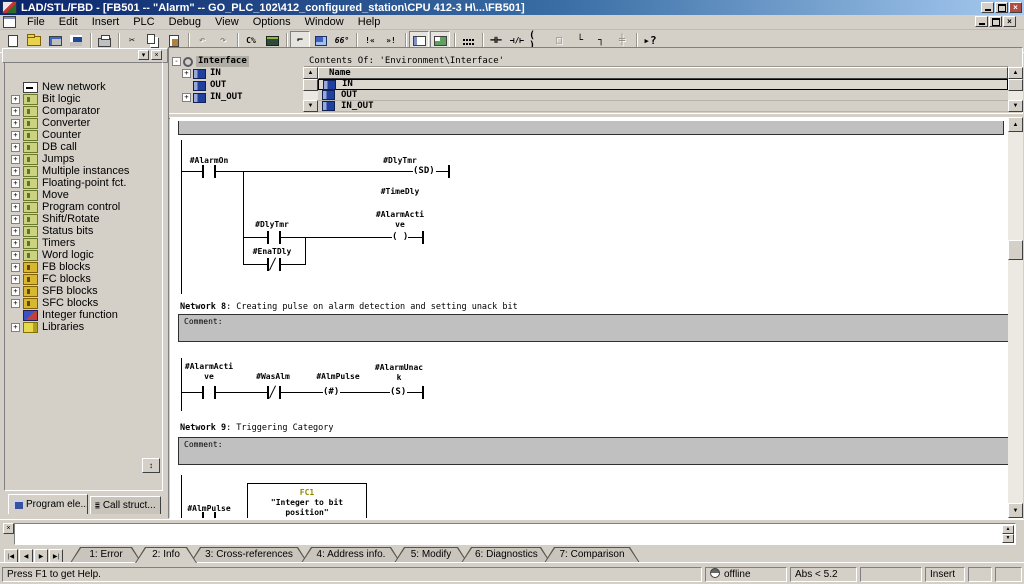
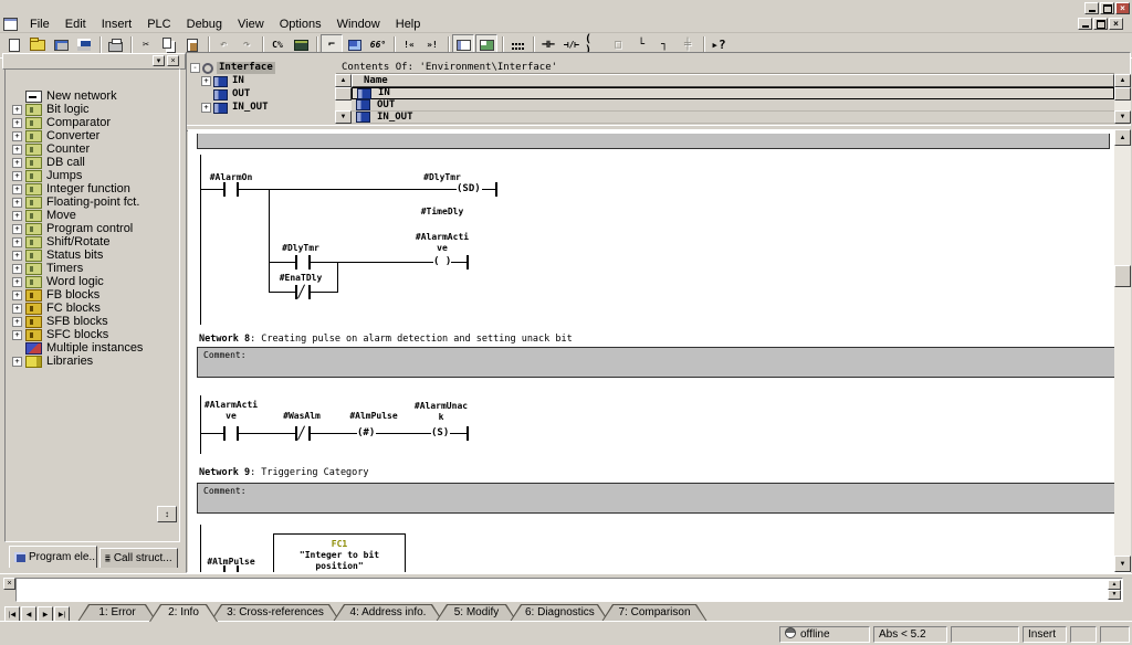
- LAD/STL/FBD - [FB501 -- "Alarm" -- GO_PLC_102\412_configured_station\CPU 412-3 H\...\FB501]
  ×
  File
  Edit
  Insert
  PLC
  Debug
  View
  Options
  Window
  Help
  ×
  ✂
  ↶
  ↷
  C%
  ⌐
  66°
  !«
  »!
  ⊣⊢
  ⊣/⊢
  ( )
  □
  └
  ┐
  ╪
  ▸?
  New network
  +
  Bit logic
  +
  Comparator
  +
  Converter
  +
  Counter
  +
  DB call
  +
  Jumps
  +
- Multiple instances
+ Integer function
  +
  Floating-point fct.
  +
  Move
  +
  Program control
  +
  Shift/Rotate
  +
  Status bits
  +
  Timers
  +
  Word logic
  +
  FB blocks
  +
  FC blocks
  +
  SFB blocks
  +
  SFC blocks
- Integer function
+ Multiple instances
  +
  Libraries
  ↕
  Program ele..
  ≣
  Call struct...
  -
  Interface
  +
  IN
  OUT
  +
  IN_OUT
  Contents Of: 'Environment\Interface'
  Name
  IN
  OUT
  IN_OUT
  #AlarmOn
  #DlyTmr
  (SD)
  #TimeDly
  #DlyTmr
  #AlarmActi
  ve
  ( )
  #EnaTDly
  Network 8: Creating pulse on alarm detection and setting unack bit
  Comment:
  #AlarmActi
  ve
  #WasAlm
  #AlmPulse
  (#)
  #AlarmUnac
  k
  (S)
  Network 9: Triggering Category
  Comment:
  #AlmPulse
  FC1
  "Integer to bit
  position"
  1: Error
  2: Info
  3: Cross-references
  4: Address info.
  5: Modify
  6: Diagnostics
  7: Comparison
- Press F1 to get Help.
  offline
  Abs < 5.2
  Insert
